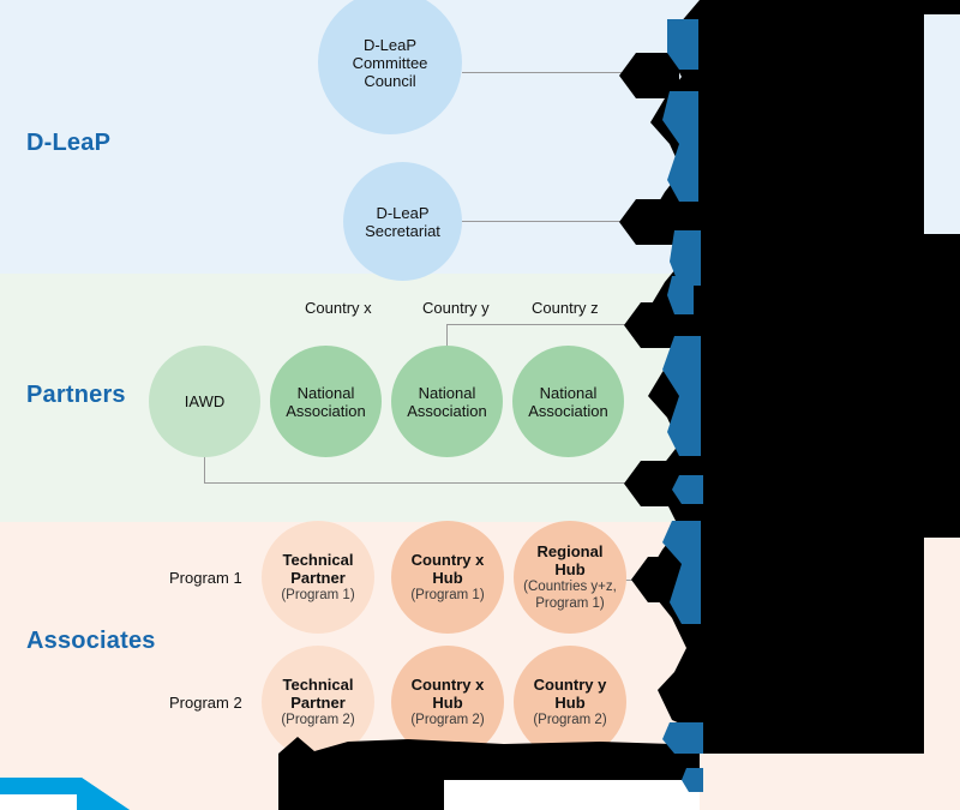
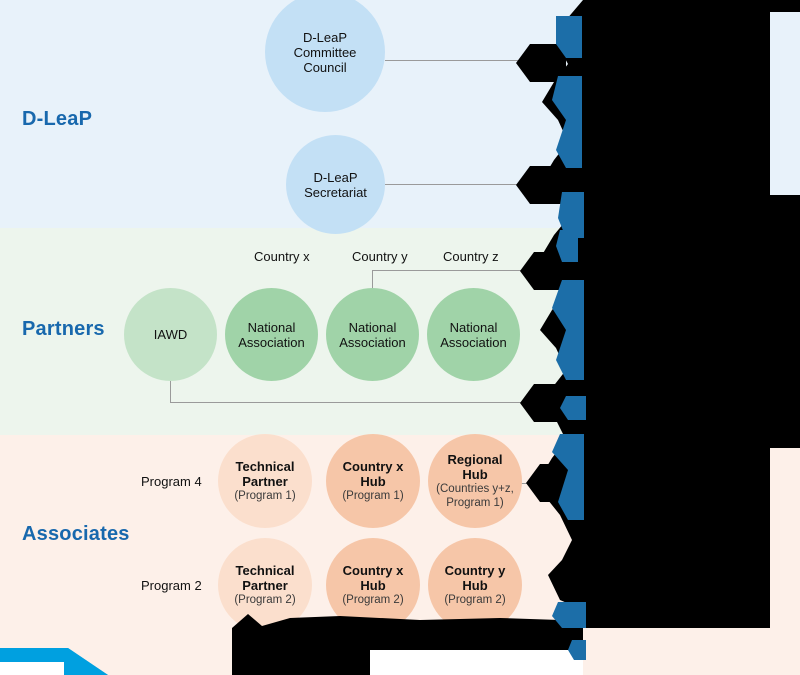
  D-LeaP
  Partners
  Associates
  D-LeaP
  Committee
  Council
  D-LeaP
  Secretariat
  Country x
  Country y
  Country z
  IAWD
  National
  Association
  National
  Association
  National
  Association
- Program 1
+ Program 4
  Program 2
  Technical
  Partner
  (Program 1)
  Country x
  Hub
  (Program 1)
  Regional Hub
  (Countries y+z,
  Program 1)
  Technical
  Partner
  (Program 2)
  Country x
  Hub
  (Program 2)
  Country y
  Hub
  (Program 2)
